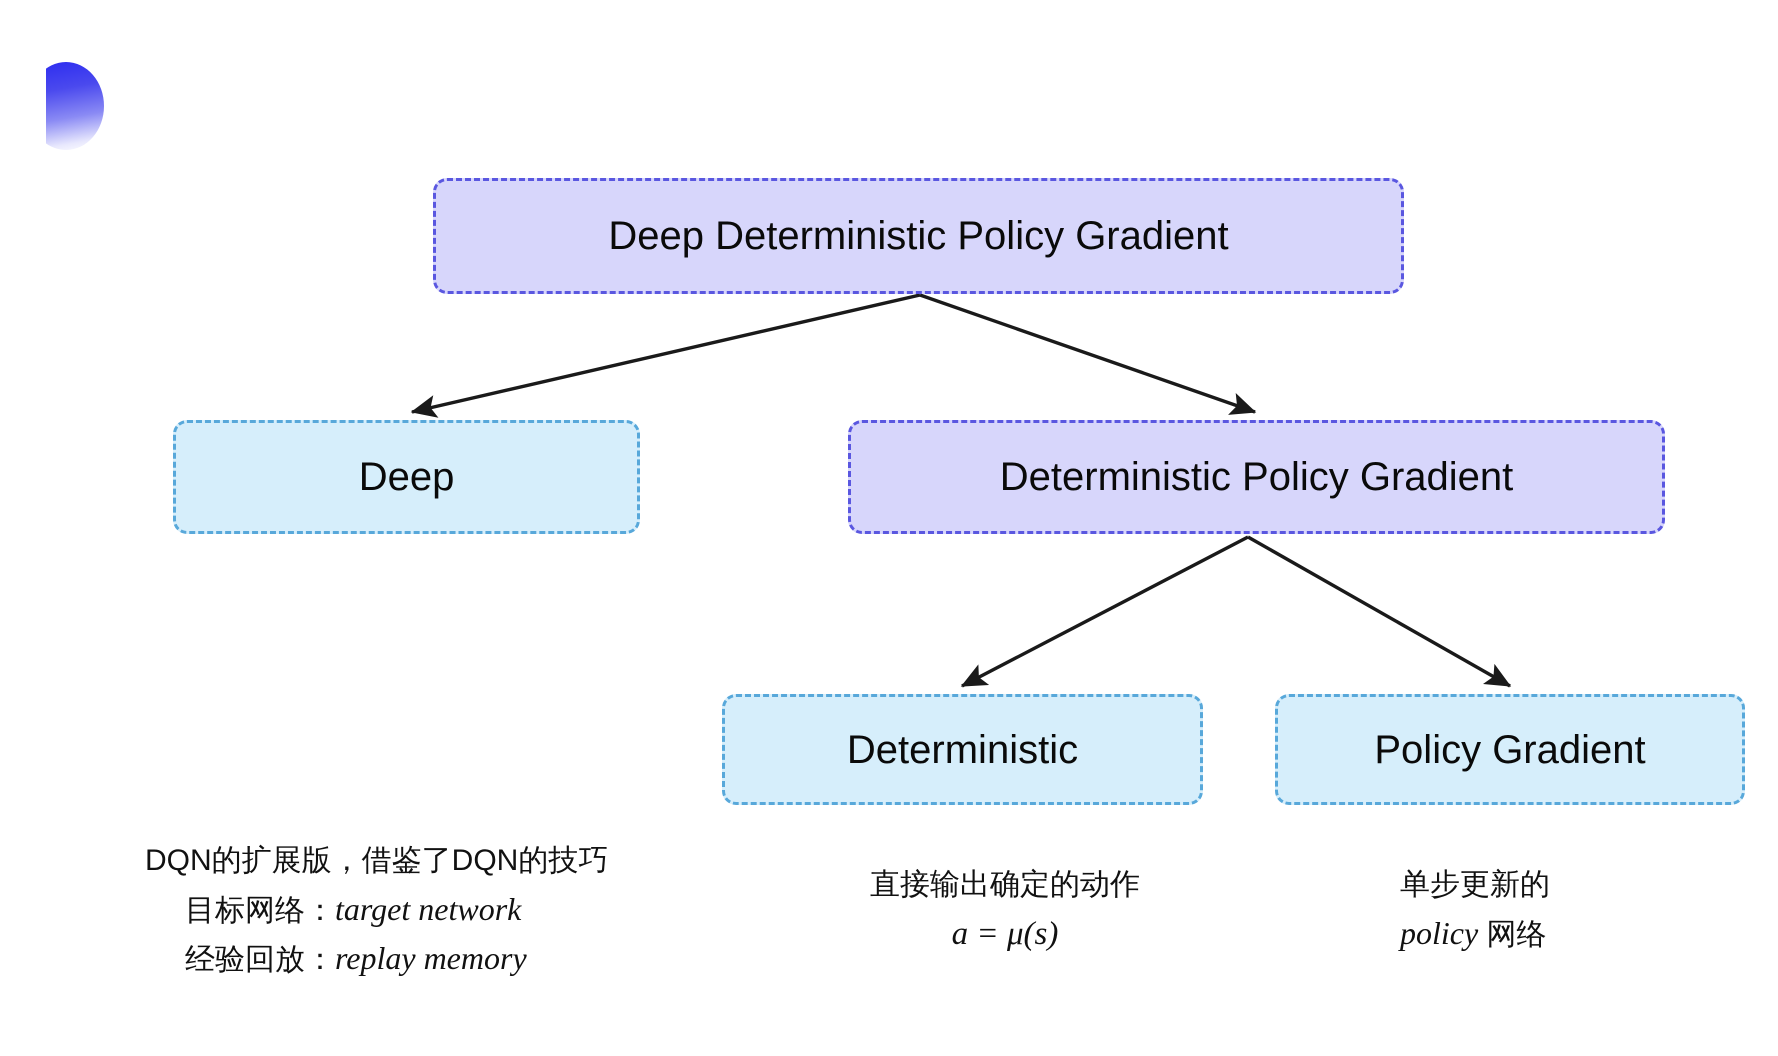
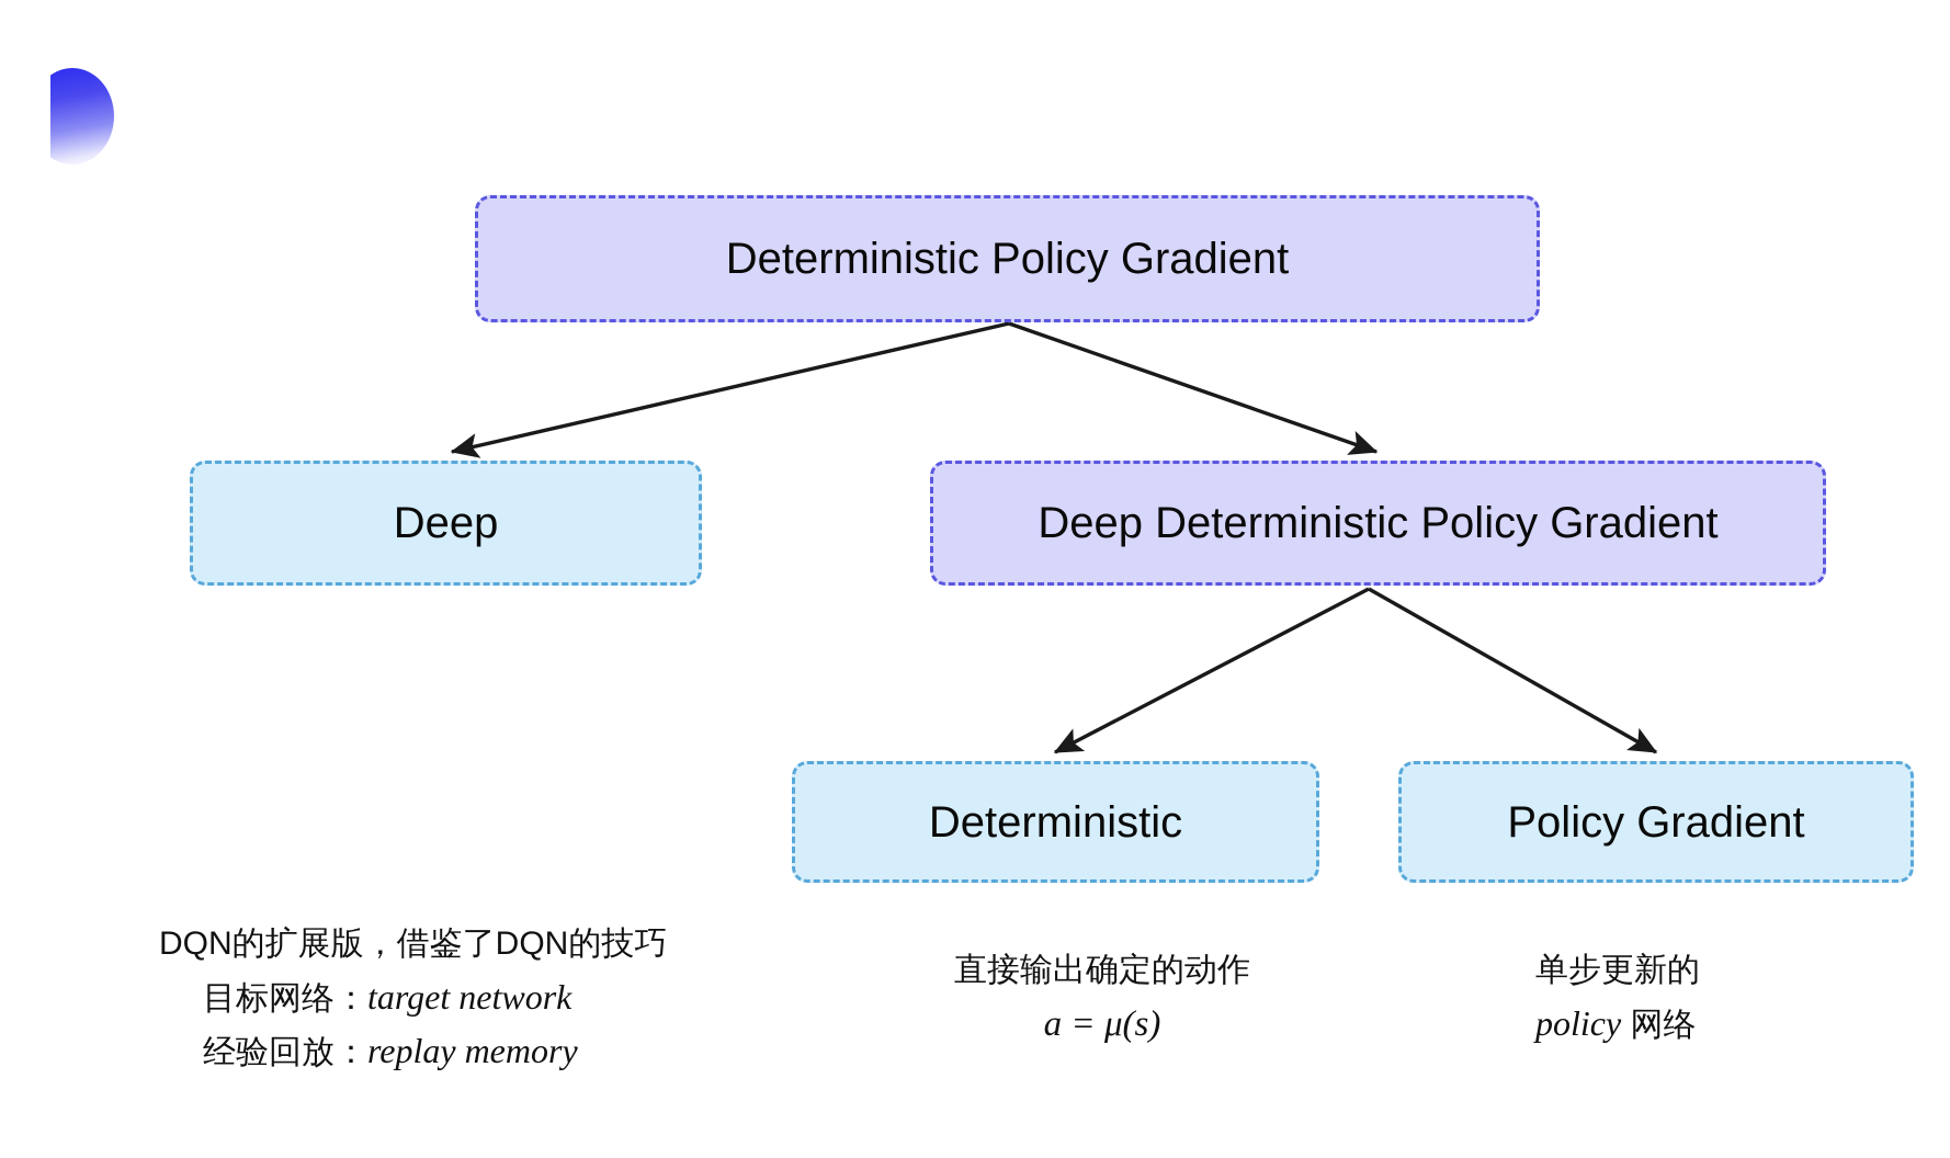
- Deep Deterministic Policy Gradient
+ Deterministic Policy Gradient
  Deep
- Deterministic Policy Gradient
+ Deep Deterministic Policy Gradient
  Deterministic
  Policy Gradient
  DQN的扩展版，借鉴了DQN的技巧
  目标网络：target network
  经验回放：replay memory
  直接输出确定的动作
  a = μ(s)
  单步更新的
  policy 网络
